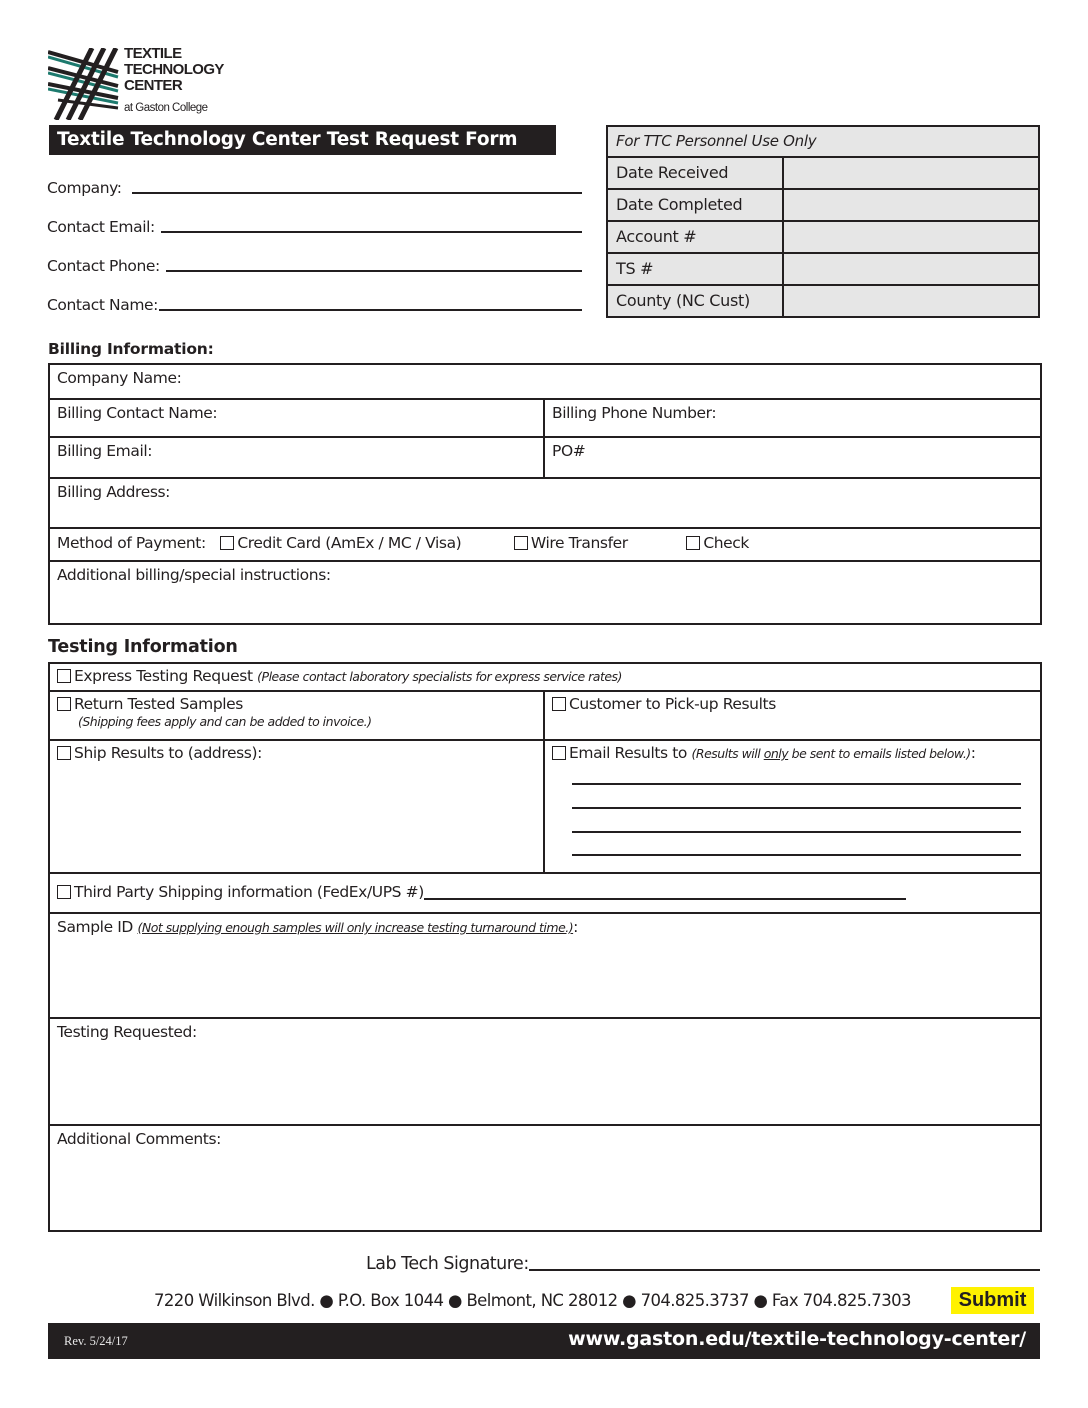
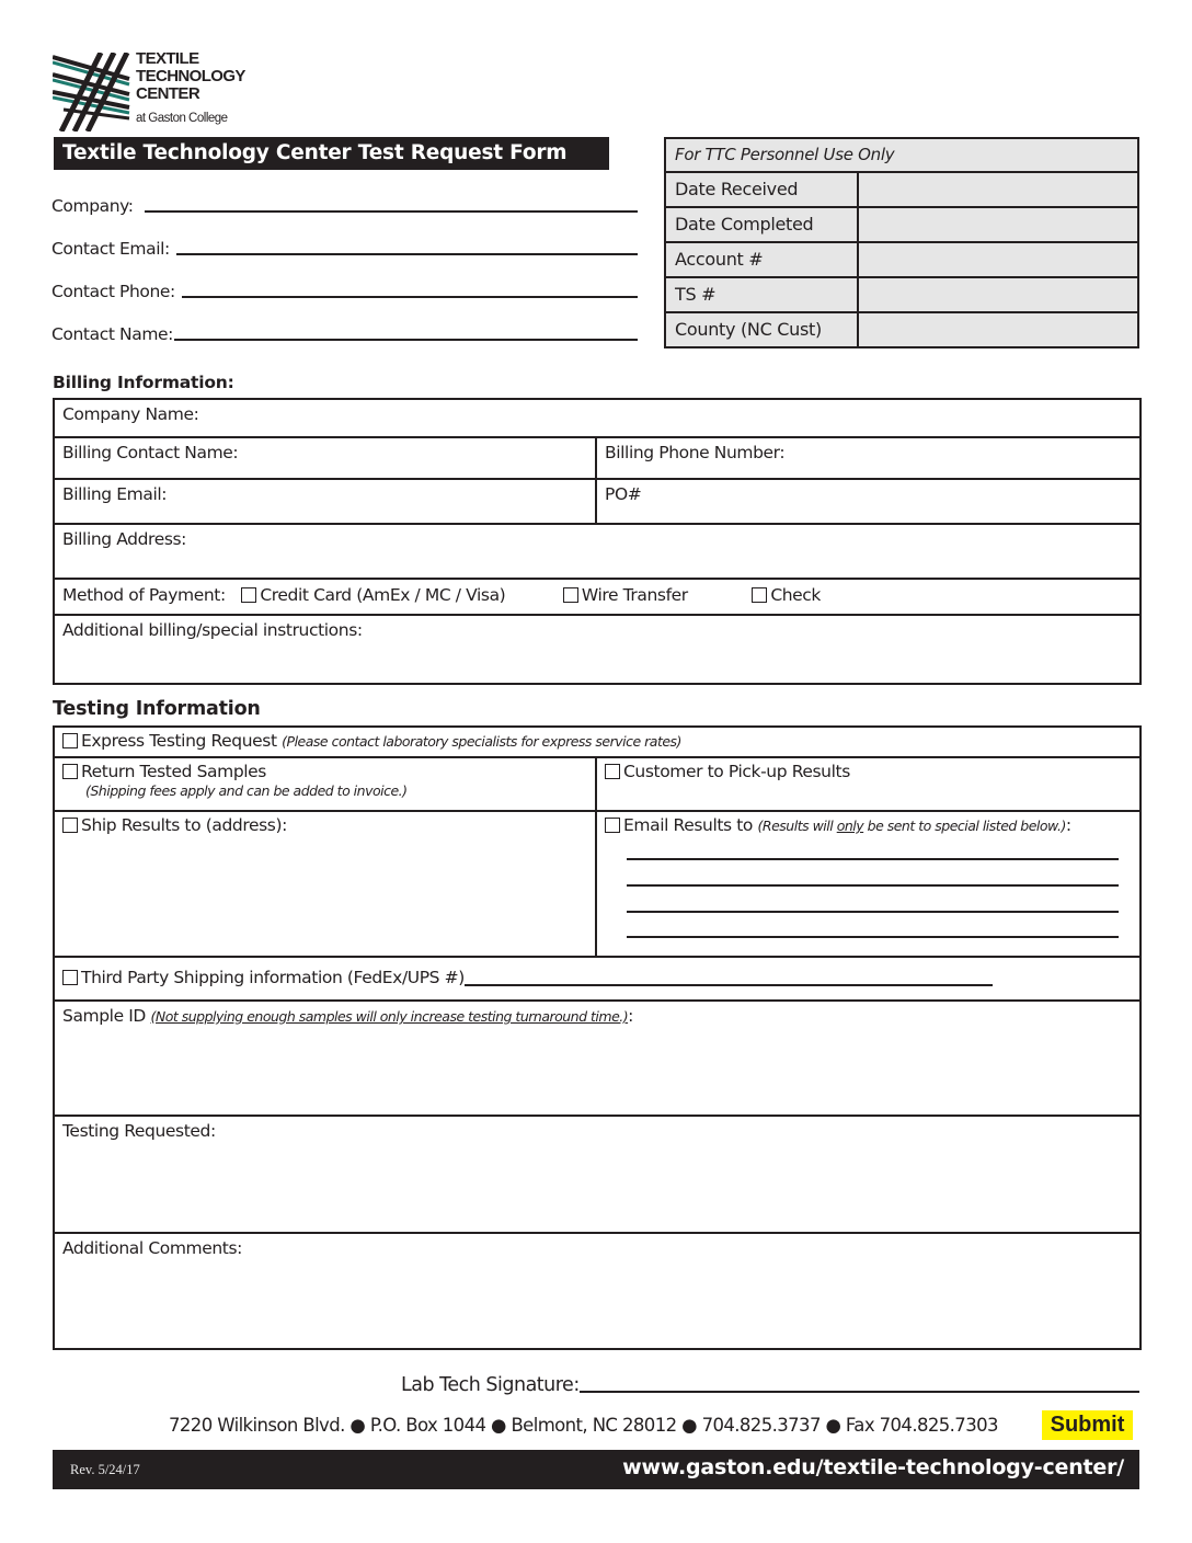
  TEXTILE
  TECHNOLOGY
  CENTER
  at Gaston College
  Textile Technology Center Test Request Form
  Company:
  Contact Email:
  Contact Phone:
  Contact Name:
  For TTC Personnel Use Only
  Date Received
  Date Completed
  Account #
  TS #
  County (NC Cust)
  Billing Information:
  Company Name:
  Billing Contact Name:
  Billing Phone Number:
  Billing Email:
  PO#
  Billing Address:
  Method of Payment: Credit Card (AmEx / MC / Visa) Wire Transfer Check
  Additional billing/special instructions:
  Testing Information
  Express Testing Request (Please contact laboratory specialists for express service rates)
  Return Tested Samples
  (Shipping fees apply and can be added to invoice.)
  Customer to Pick-up Results
  Ship Results to (address):
- Email Results to (Results will only be sent to emails listed below.):
+ Email Results to (Results will only be sent to special listed below.):
  Third Party Shipping information (FedEx/UPS #)
  Sample ID (Not supplying enough samples will only increase testing turnaround time.):
  Testing Requested:
  Additional Comments:
  Lab Tech Signature:
  7220 Wilkinson Blvd. ● P.O. Box 1044 ● Belmont, NC 28012 ● 704.825.3737 ● Fax 704.825.7303
  Submit
  Rev. 5/24/17
  www.gaston.edu/textile-technology-center/
